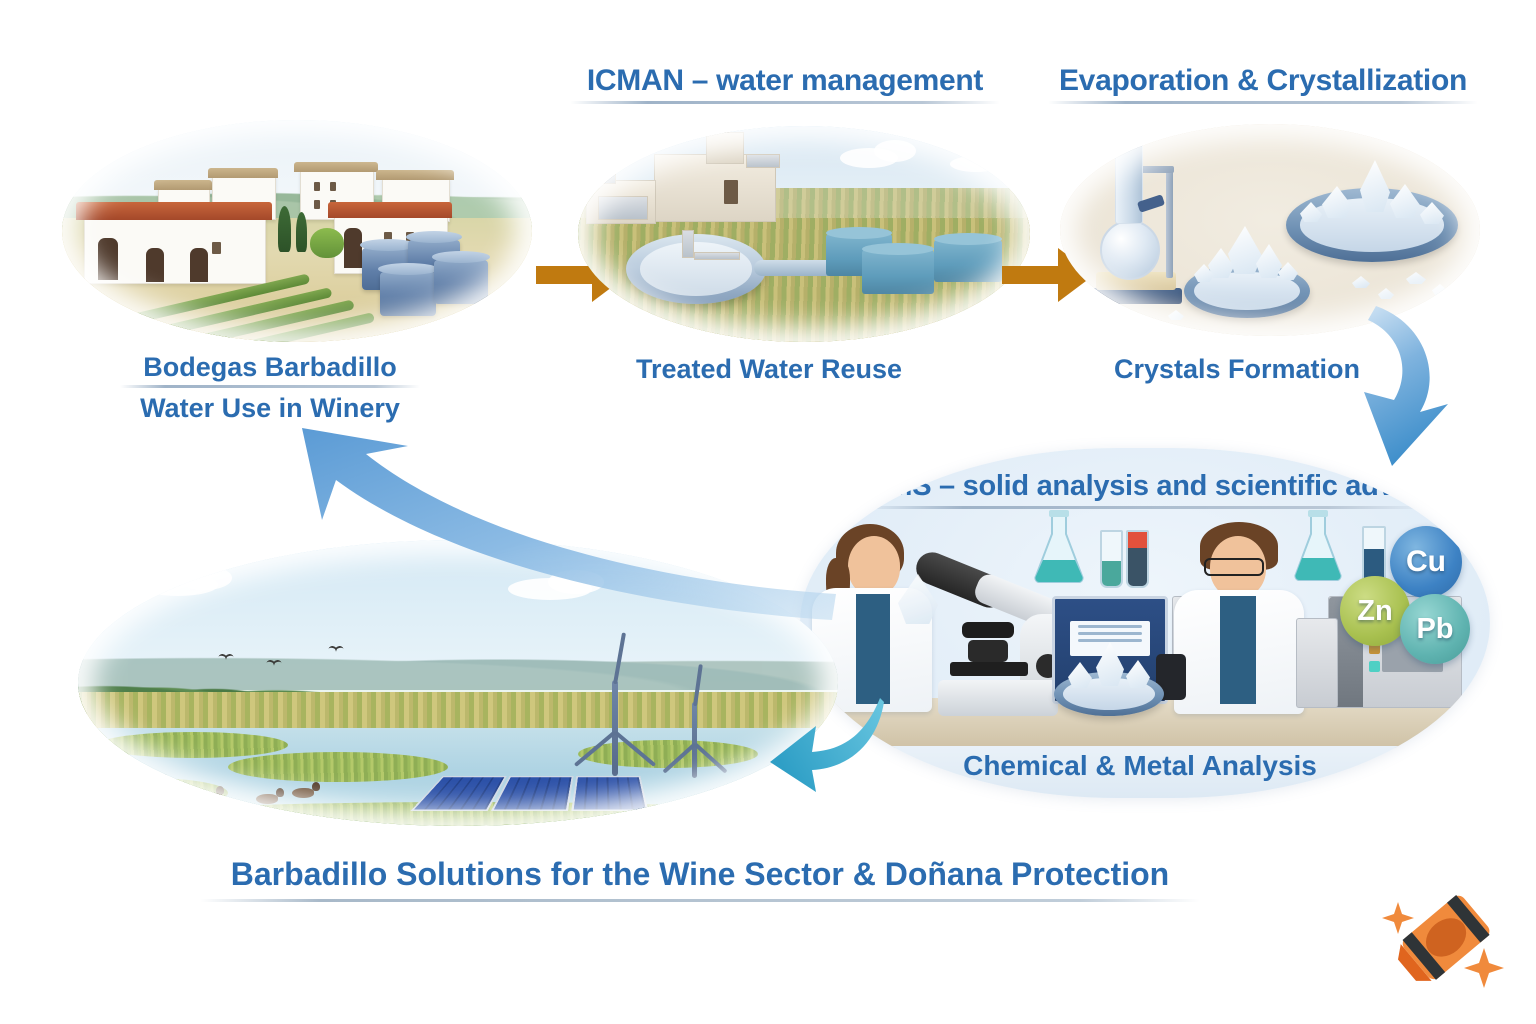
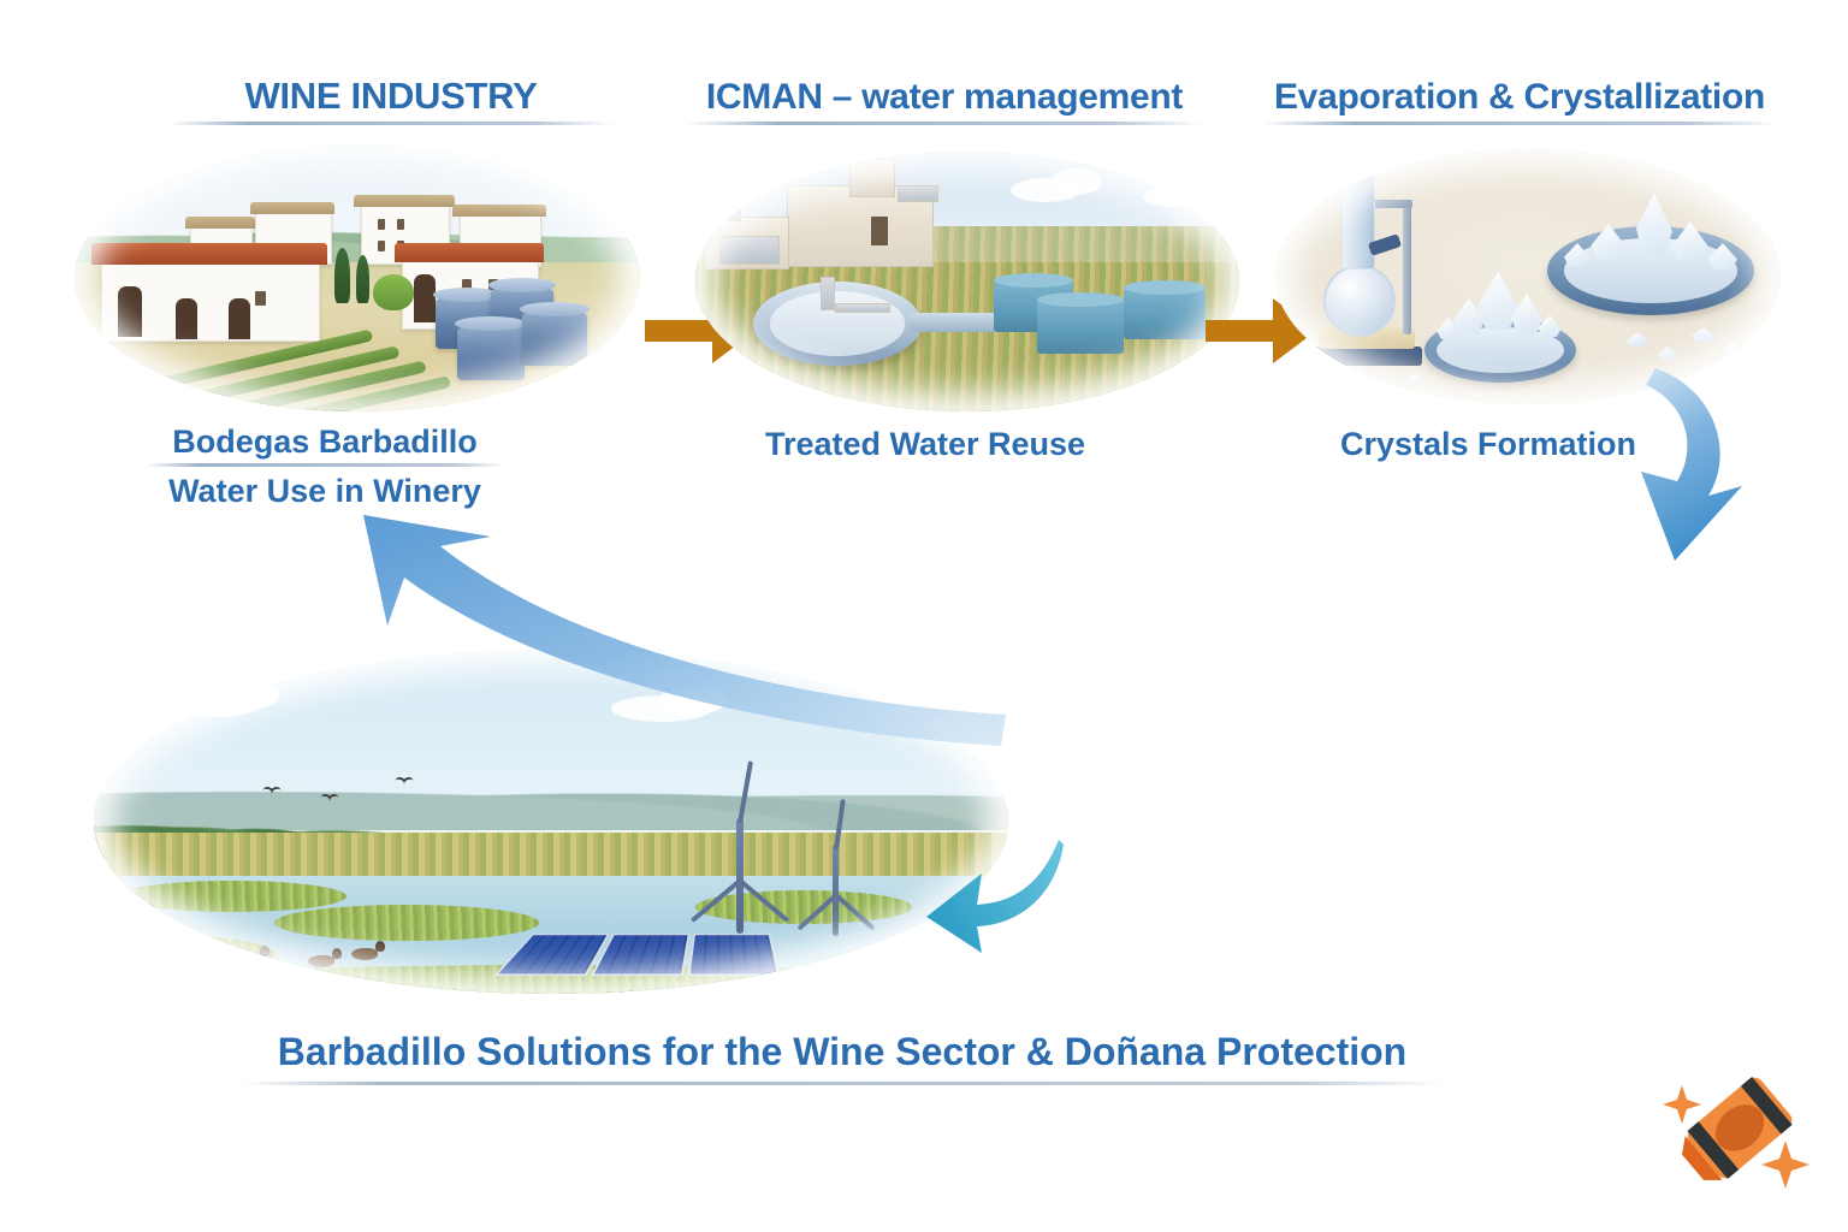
+ WINE INDUSTRY
  ICMAN – water management
  Evaporation & Crystallization
  Bodegas Barbadillo
  Water Use in Winery
  Treated Water Reuse
  Crystals Formation
- Cu
- Zn
- Pb
- ICMS – solid analysis and scientific advice
- Chemical & Metal Analysis
  Barbadillo Solutions for the Wine Sector & Doñana Protection
